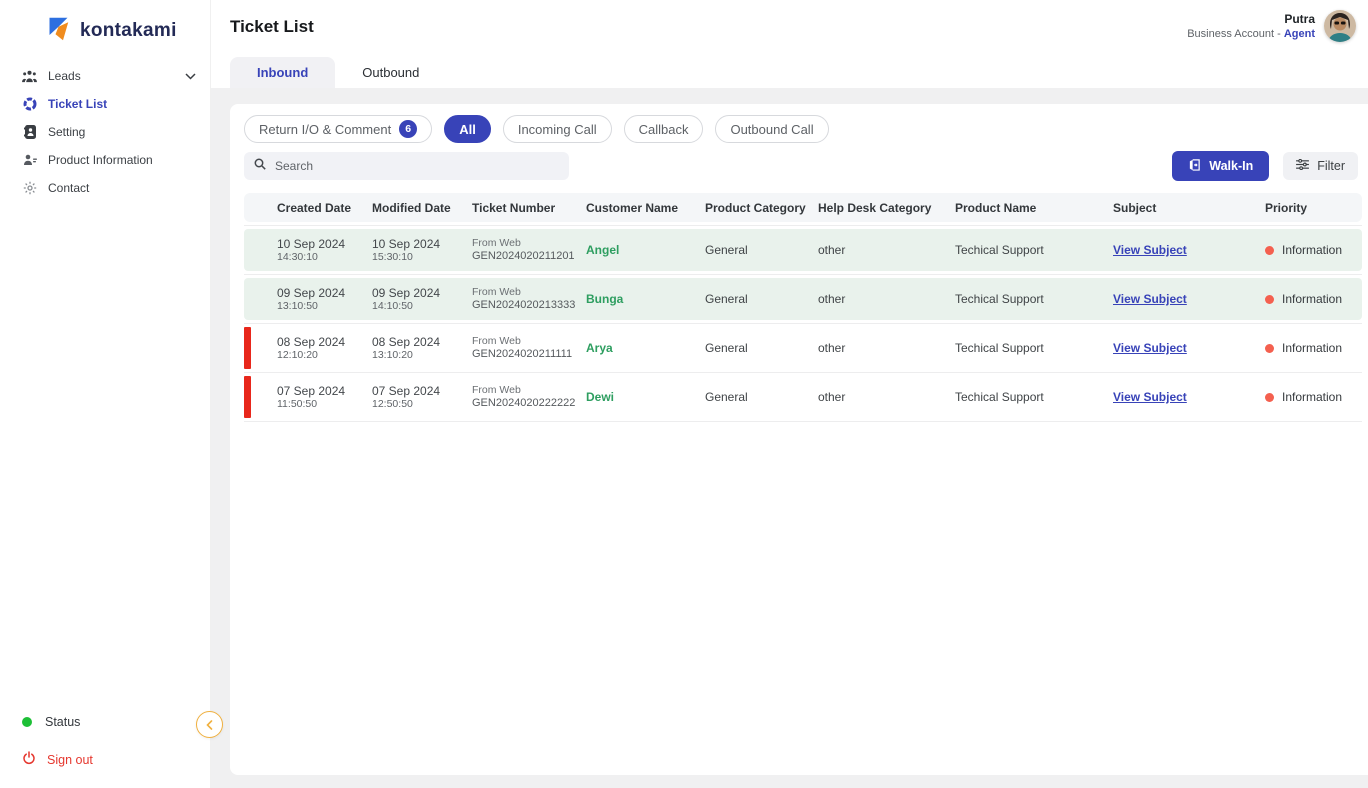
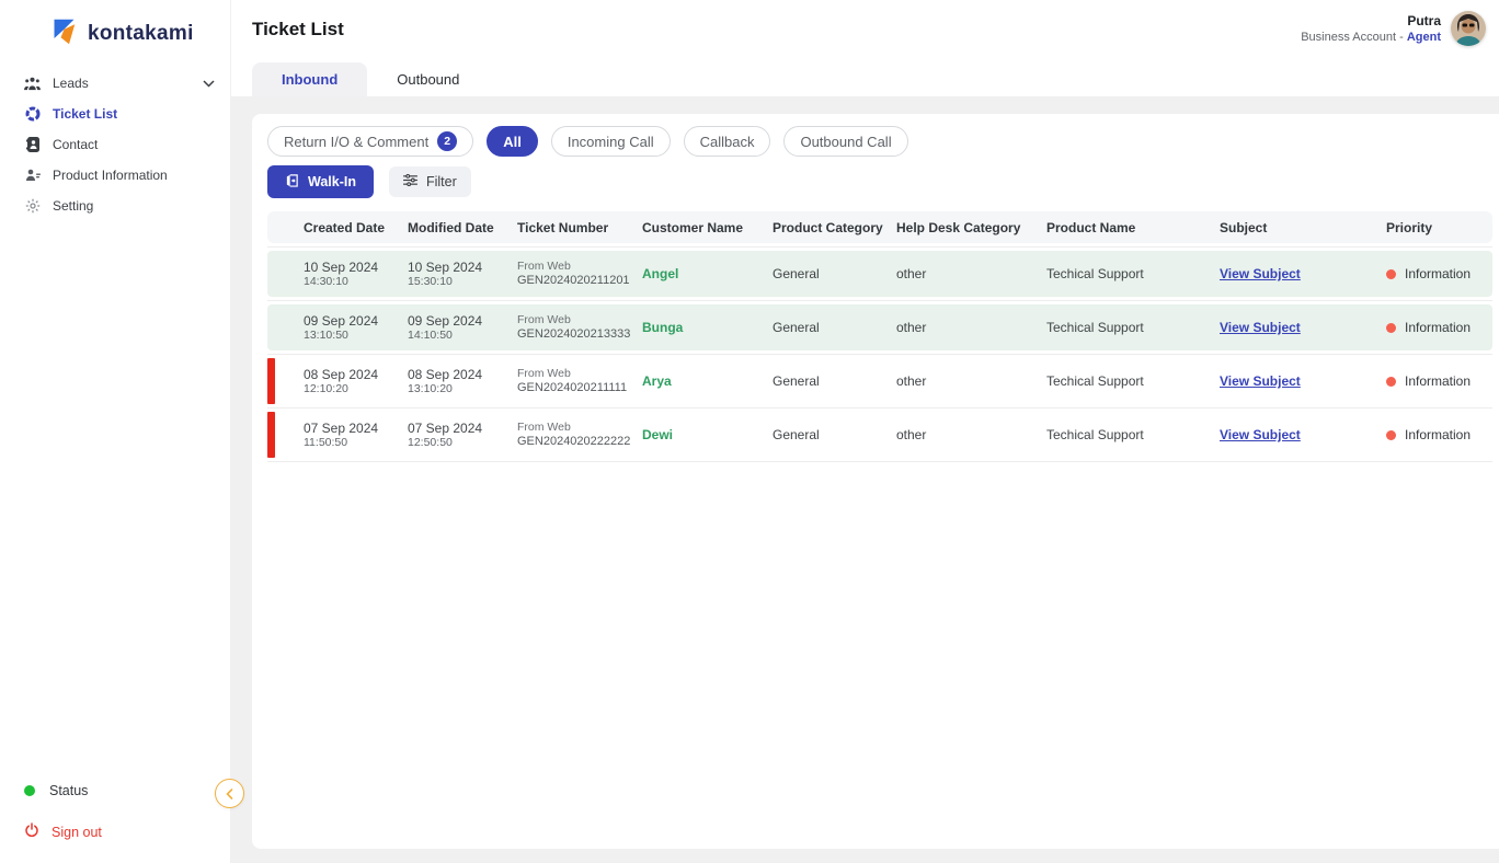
  kontakami
  Leads
  Ticket List
- Setting
+ Contact
  Product Information
- Contact
+ Setting
  Status
  Sign out
  Ticket List
  Putra
  Business Account - Agent
  Inbound
  Outbound
  Return I/O & Comment
- 6
+ 2
  All
  Incoming Call
  Callback
  Outbound Call
- Search
  Walk-In
  Filter
  Created Date
  Modified Date
  Ticket Number
  Customer Name
  Product Category
  Help Desk Category
  Product Name
  Subject
  Priority
  10 Sep 2024
  14:30:10
  10 Sep 2024
  15:30:10
  From Web
  GEN2024020211201
  Angel
  General
  other
  Techical Support
  View Subject
  Information
  09 Sep 2024
  13:10:50
  09 Sep 2024
  14:10:50
  From Web
  GEN2024020213333
  Bunga
  General
  other
  Techical Support
  View Subject
  Information
  08 Sep 2024
  12:10:20
  08 Sep 2024
  13:10:20
  From Web
  GEN2024020211111
  Arya
  General
  other
  Techical Support
  View Subject
  Information
  07 Sep 2024
  11:50:50
  07 Sep 2024
  12:50:50
  From Web
  GEN2024020222222
  Dewi
  General
  other
  Techical Support
  View Subject
  Information
